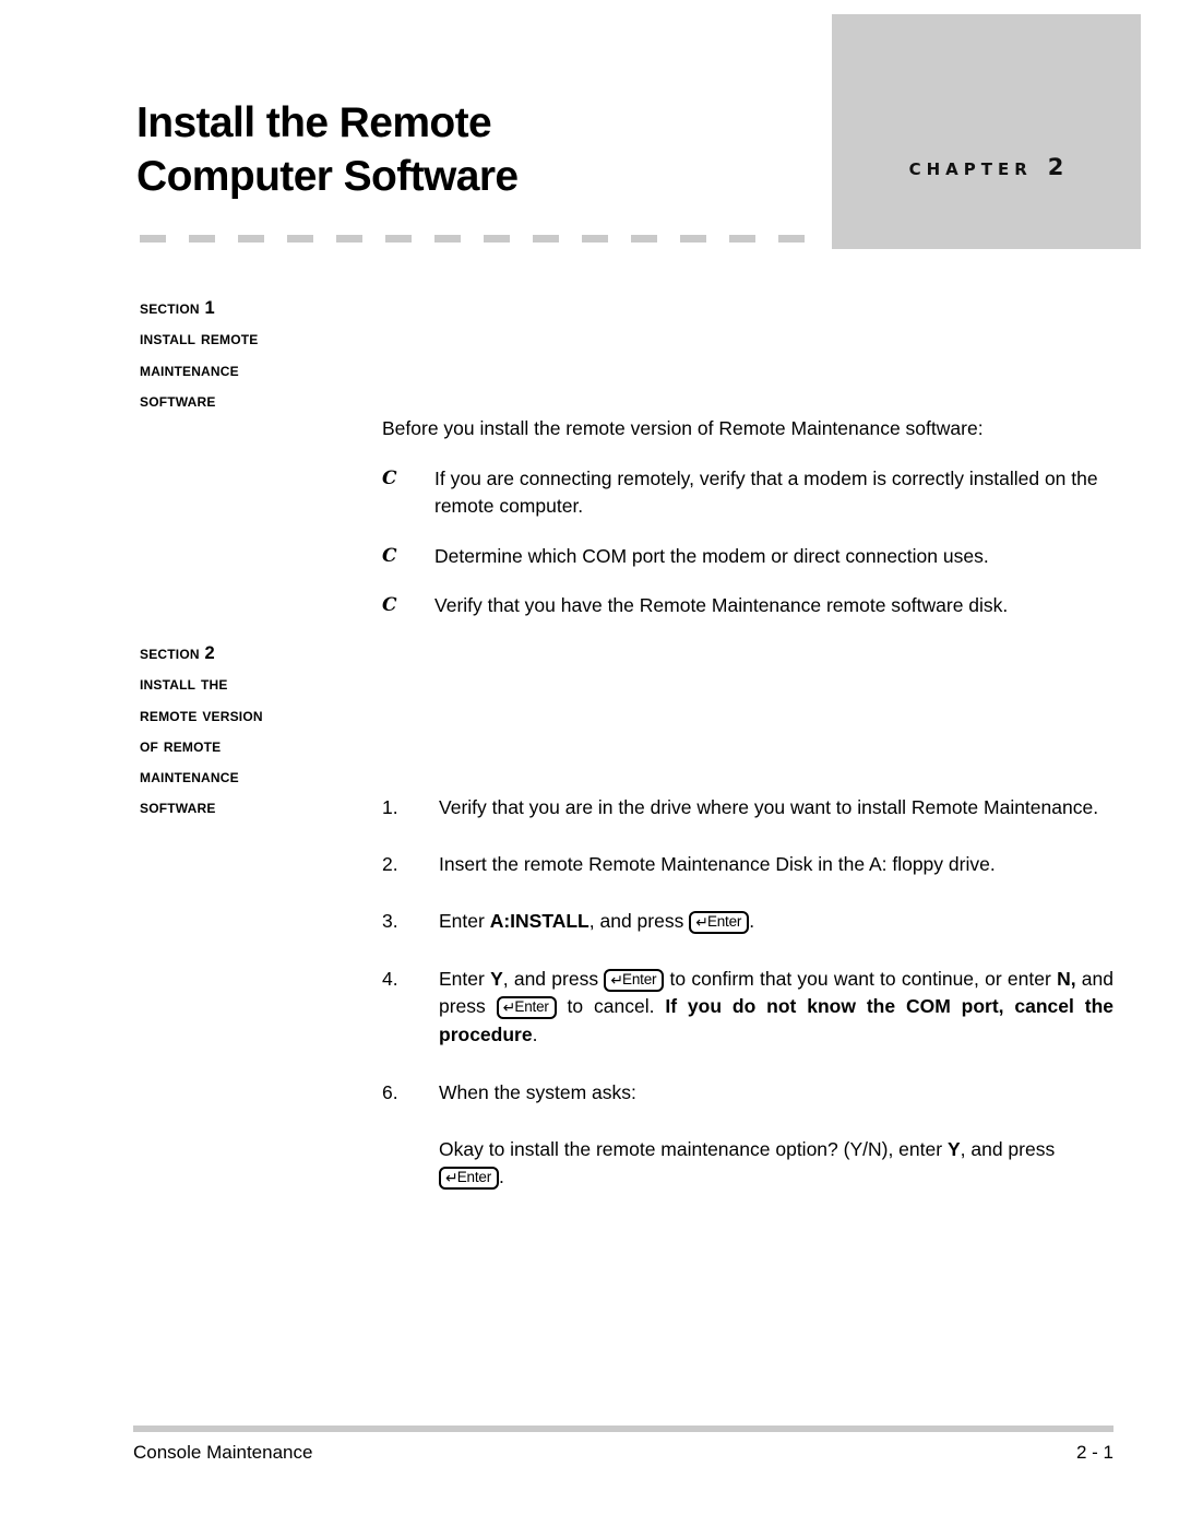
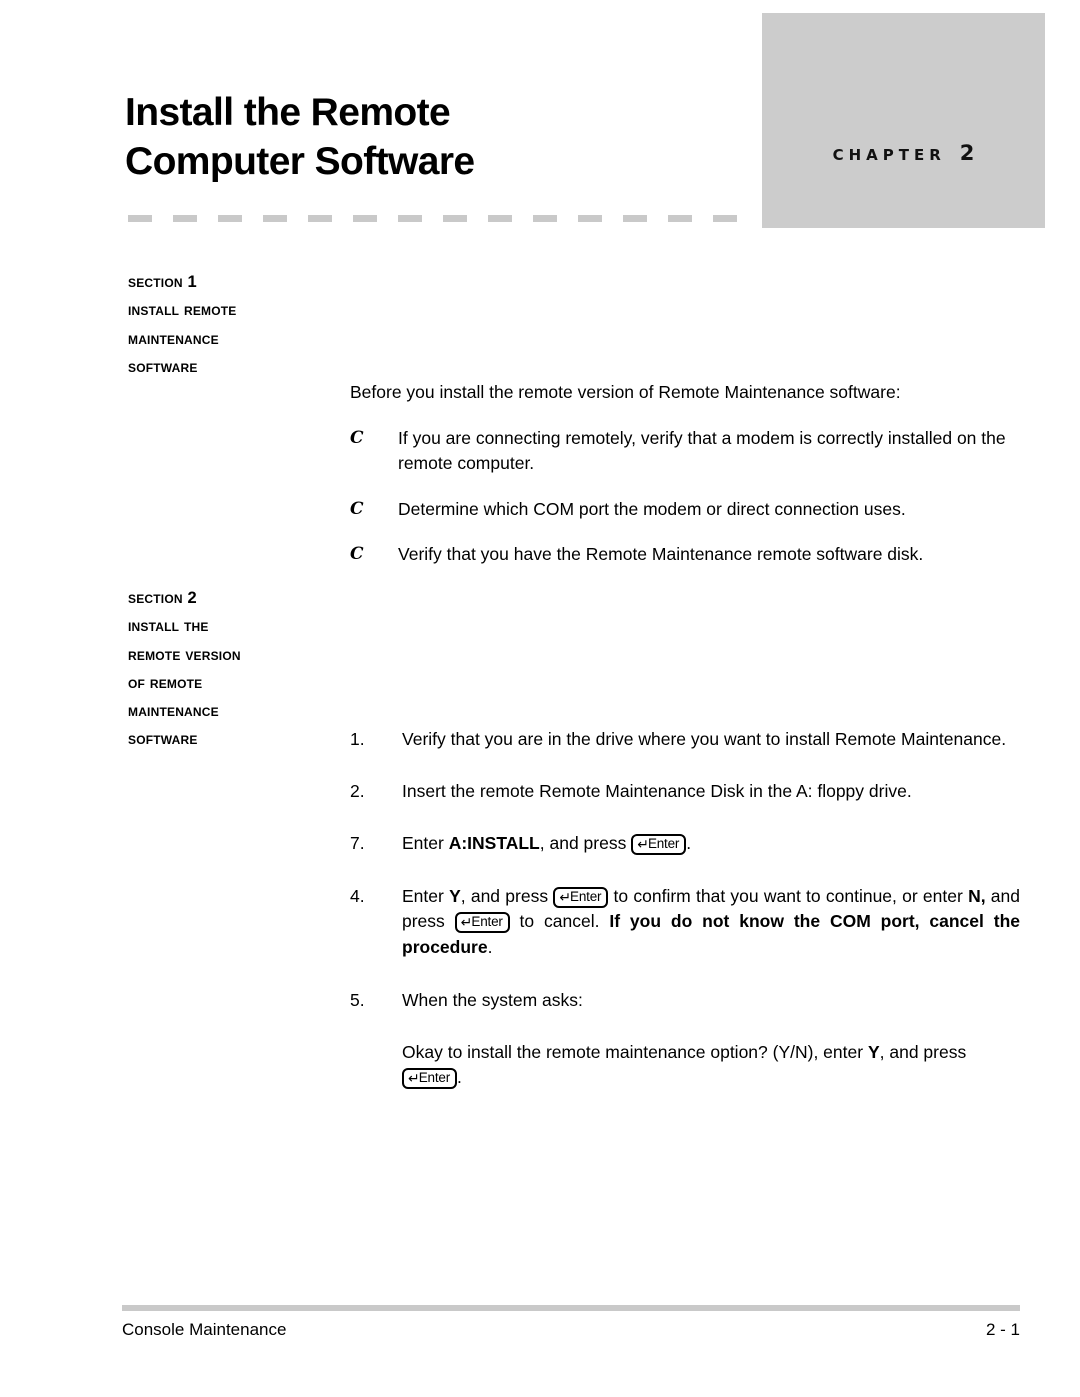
  chapter 2
  Install the Remote
  Computer Software
  section 1
  install remote
  maintenance
  software
  Before you install the remote version of Remote Maintenance software:
  C
  If you are connecting remotely, verify that a modem is correctly installed on the remote computer.
  C
  Determine which COM port the modem or direct connection uses.
  C
  Verify that you have the Remote Maintenance remote software disk.
  section 2
  install the
  remote version
  of remote
  maintenance
  software
  1.
  Verify that you are in the drive where you want to install Remote Maintenance.
  2.
  Insert the remote Remote Maintenance Disk in the A: floppy drive.
- 3.
+ 7.
  Enter A:INSTALL, and press ↵Enter .
  4.
  Enter Y, and press ↵Enter to confirm that you want to continue, or enter N, and press ↵Enter to cancel. If you do not know the COM port, cancel the procedure.
- 6.
+ 5.
  When the system asks:
  Okay to install the remote maintenance option? (Y/N), enter Y, and press ↵Enter .
  Console Maintenance
  2 - 1
